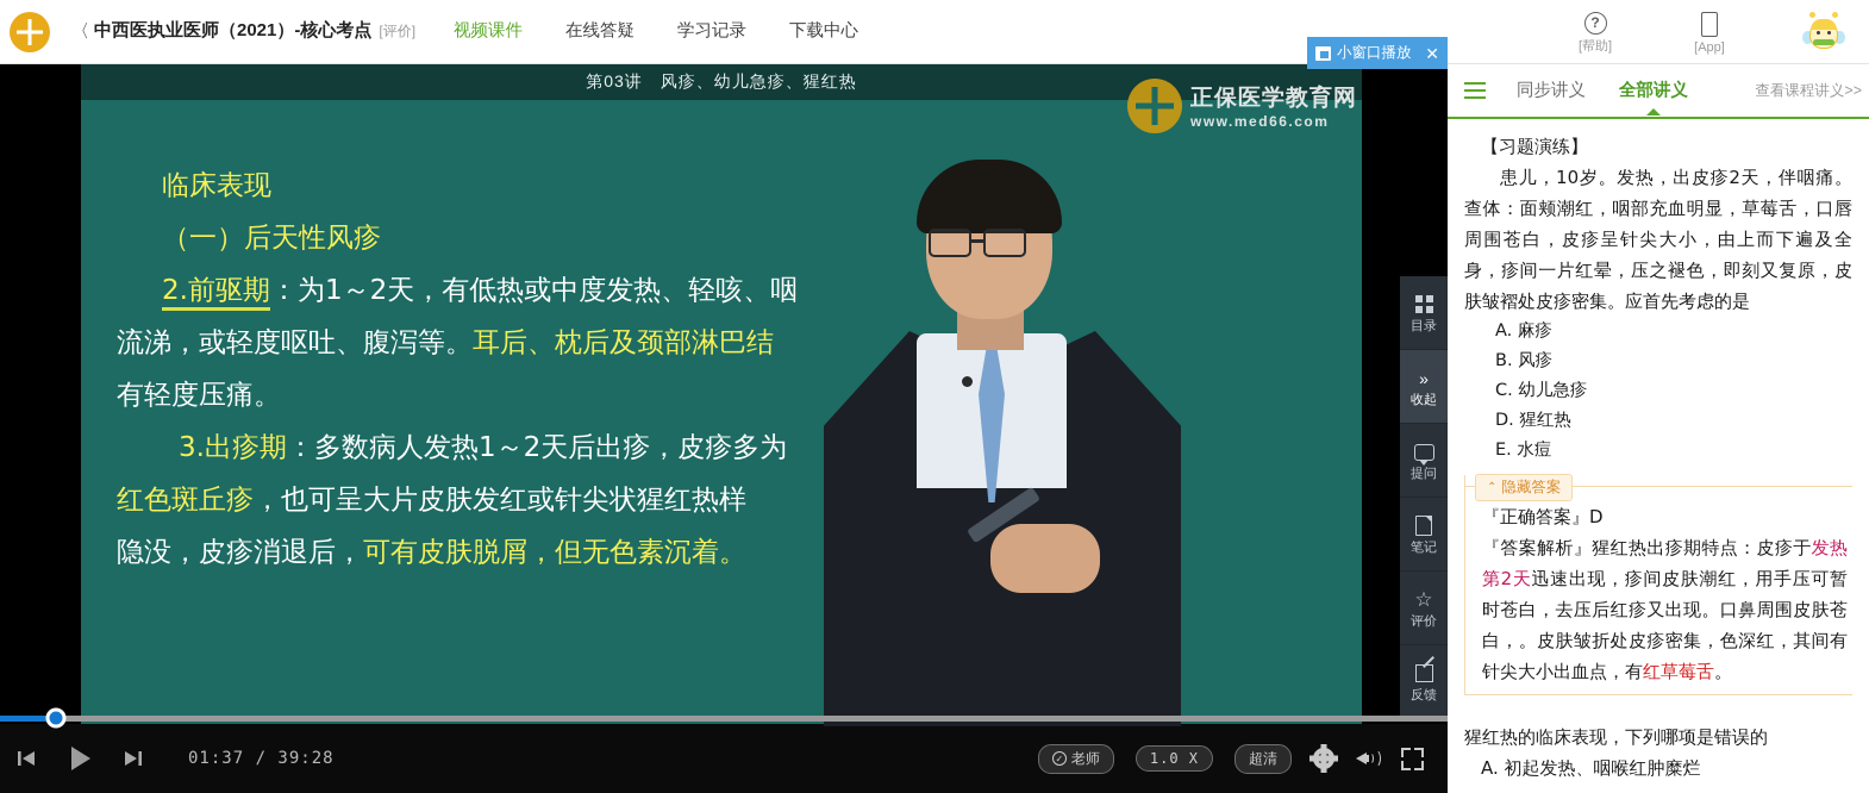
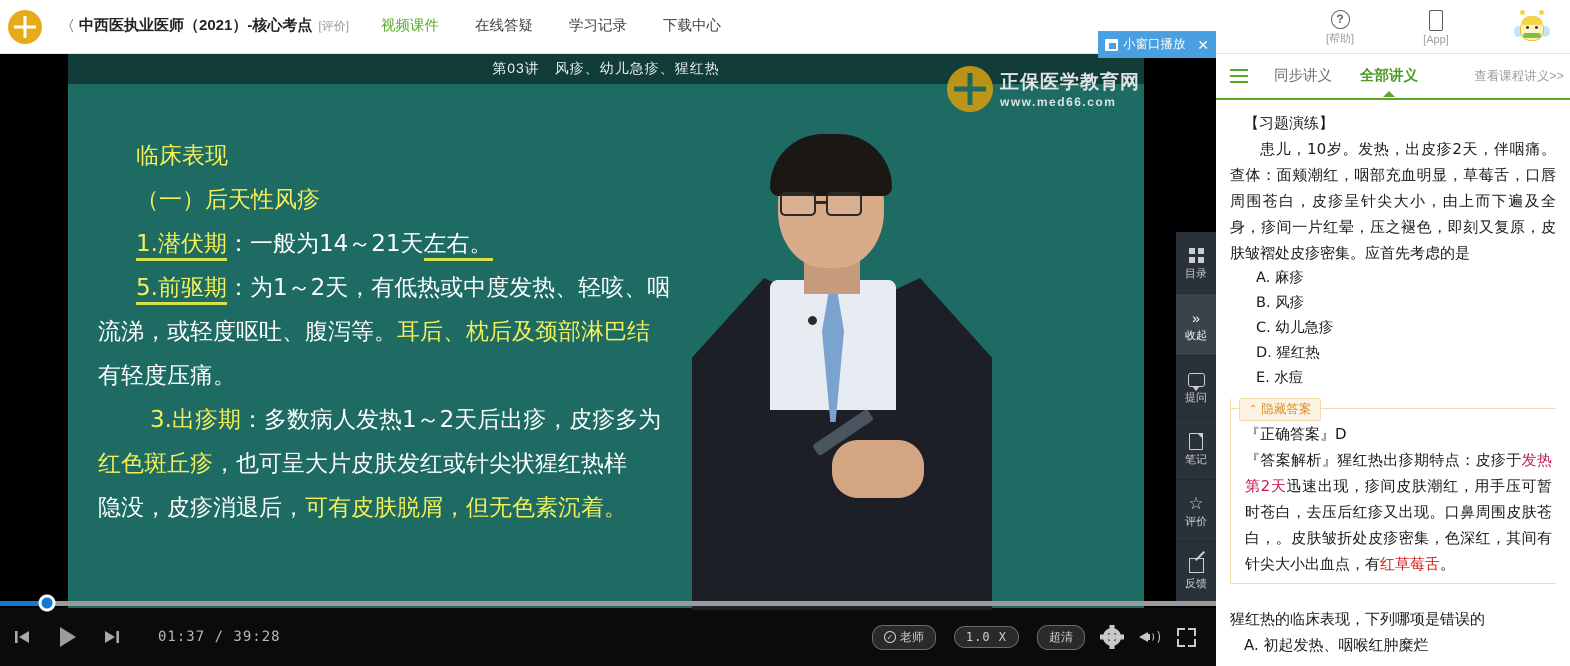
  〈
  中西医执业医师（2021）-核心考点
  [评价]
  视频课件
  在线答疑
  学习记录
  下载中心
  ?
  [帮助]
  [App]
  小窗口播放
  ✕
  第03讲 风疹、幼儿急疹、猩红热
  正保医学教育网
  www.med66.com
  临床表现
  （一）后天性风疹
+ 1.潜伏期：一般为14～21天左右。
- 2.前驱期：为1～2天，有低热或中度发热、轻咳、咽
+ 5.前驱期：为1～2天，有低热或中度发热、轻咳、咽
  流涕，或轻度呕吐、腹泻等。耳后、枕后及颈部淋巴结
  有轻度压痛。
  3.出疹期：多数病人发热1～2天后出疹，皮疹多为
  红色斑丘疹，也可呈大片皮肤发红或针尖状猩红热样
  隐没，皮疹消退后，可有皮肤脱屑，但无色素沉着。
  目录
  »
  收起
  提问
  笔记
  ☆
  评价
  反馈
  01:37 / 39:28
  ✓
  老师
  1.0 X
  超清
  同步讲义
  全部讲义
  查看课程讲义>>
  【习题演练】
  患儿，10岁。发热，出皮疹2天，伴咽痛。查体：面颊潮红，咽部充血明显，草莓舌，口唇周围苍白，皮疹呈针尖大小，由上而下遍及全身，疹间一片红晕，压之褪色，即刻又复原，皮肤皱褶处皮疹密集。应首先考虑的是
  A. 麻疹
  B. 风疹
  C. 幼儿急疹
  D. 猩红热
  E. 水痘
  ⌃
  隐藏答案
  『正确答案』D
  『答案解析』猩红热出疹期特点：皮疹于发热第2天迅速出现，疹间皮肤潮红，用手压可暂时苍白，去压后红疹又出现。口鼻周围皮肤苍白，。皮肤皱折处皮疹密集，色深红，其间有针尖大小出血点，有红草莓舌。
  猩红热的临床表现，下列哪项是错误的
  A. 初起发热、咽喉红肿糜烂
